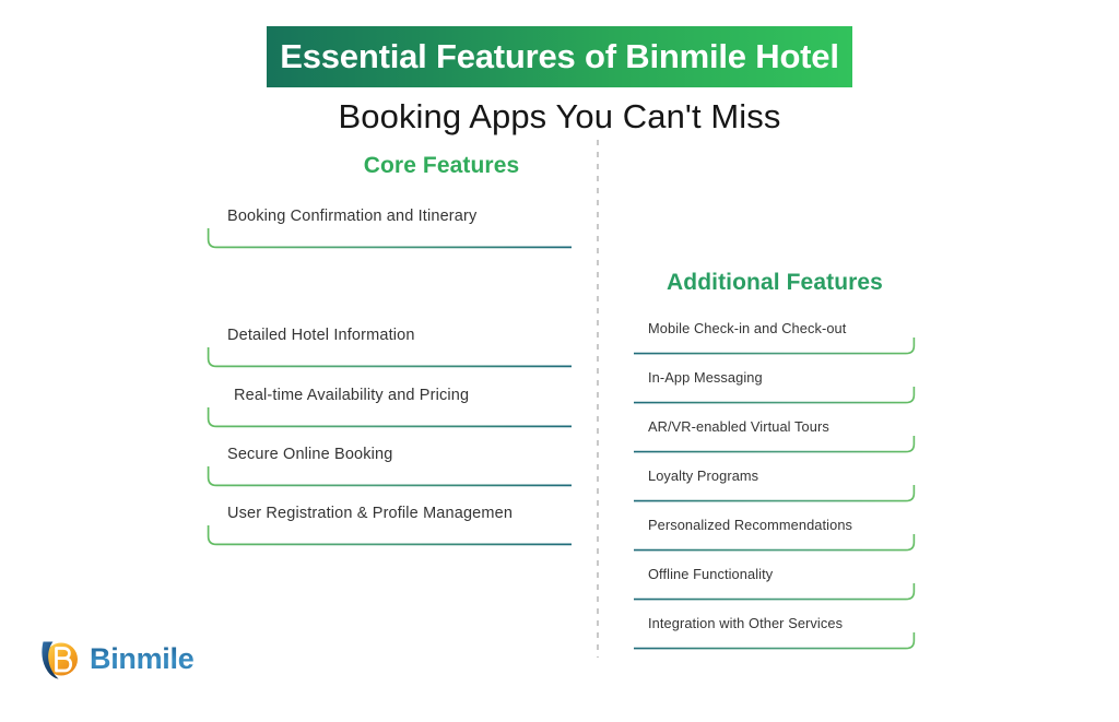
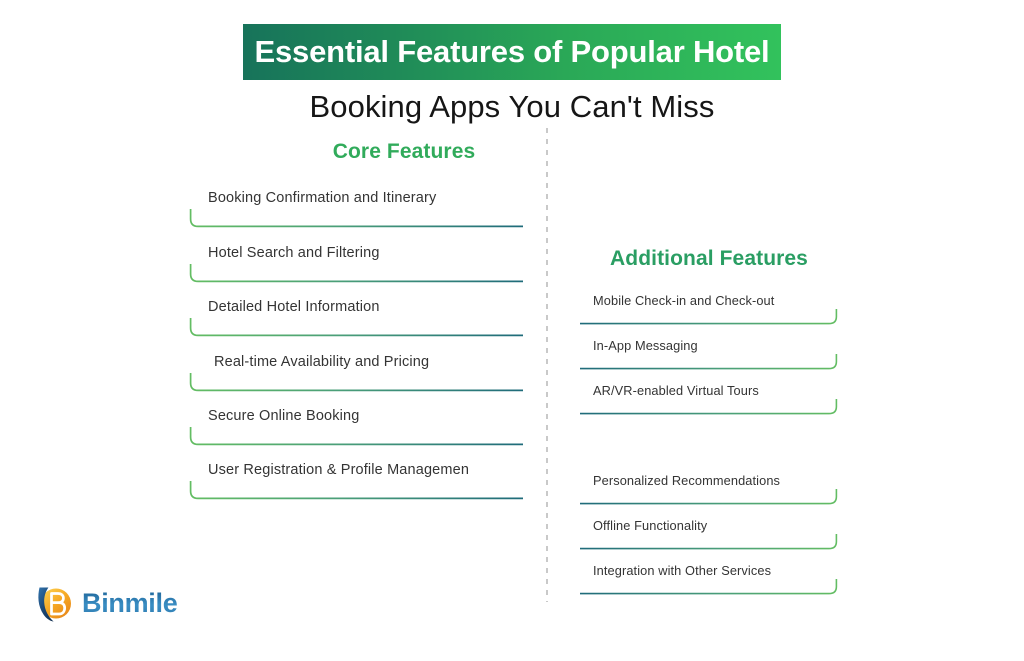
- Essential Features of Binmile Hotel
+ Essential Features of Popular Hotel
  Booking Apps You Can't Miss
  Core Features
  Additional Features
  Booking Confirmation and Itinerary
+ Hotel Search and Filtering
  Detailed Hotel Information
  Real-time Availability and Pricing
  Secure Online Booking
  User Registration & Profile Managemen
  Mobile Check-in and Check-out
  In-App Messaging
  AR/VR-enabled Virtual Tours
- Loyalty Programs
  Personalized Recommendations
  Offline Functionality
  Integration with Other Services
  Binmile
